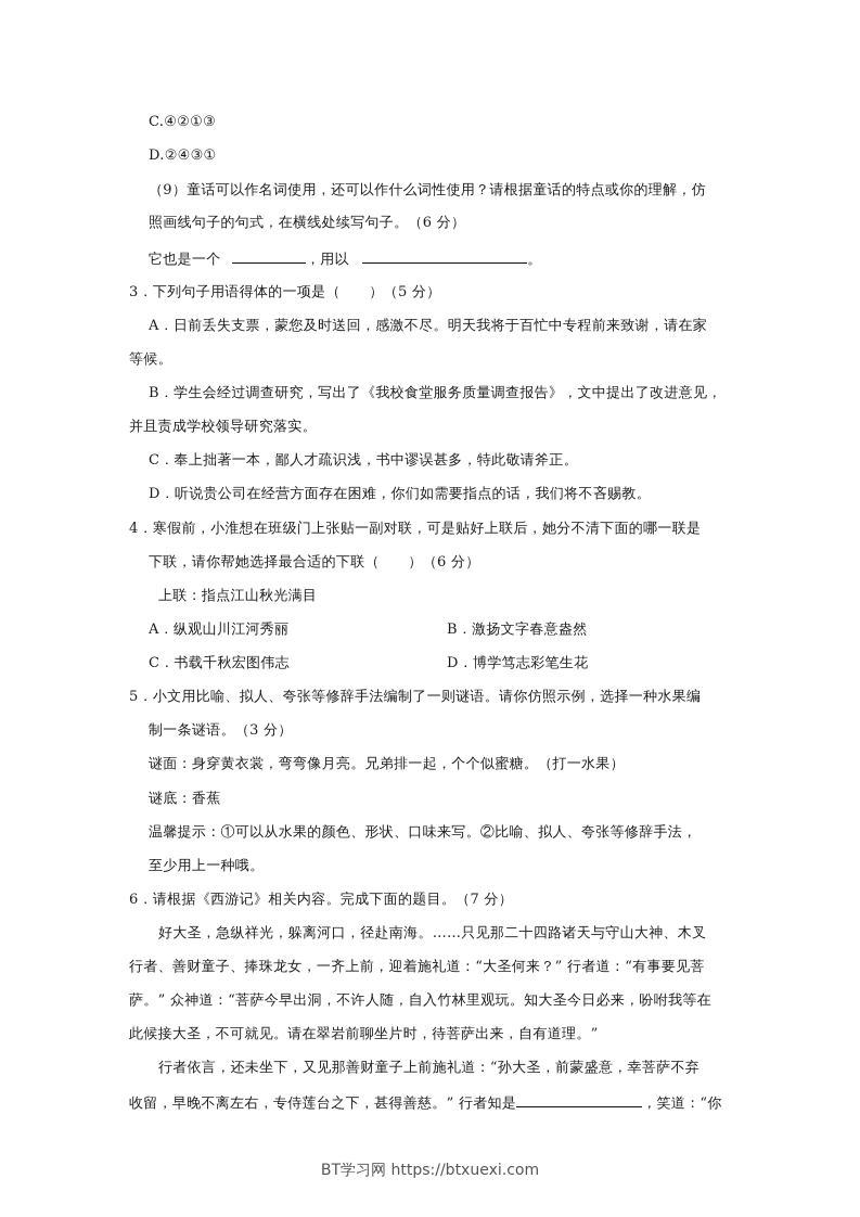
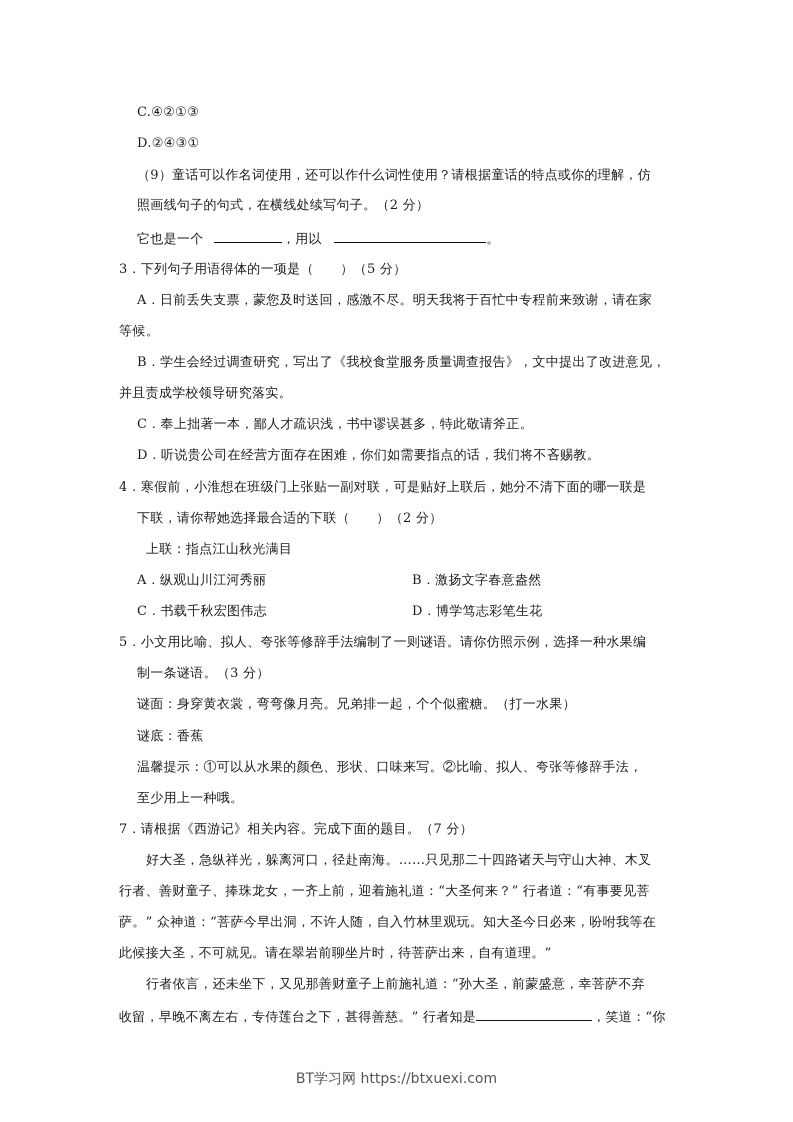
  C.④②①③
  D.②④③①
  （9）童话可以作名词使用，还可以作什么词性使用？请根据童话的特点或你的理解，仿
- 照画线句子的句式，在横线处续写句子。（6 分）
+ 照画线句子的句式，在横线处续写句子。（2 分）
  它也是一个 ，用以 。
  3．下列句子用语得体的一项是（ ）（5 分）
  A．日前丢失支票，蒙您及时送回，感激不尽。明天我将于百忙中专程前来致谢，请在家
  等候。
  B．学生会经过调查研究，写出了《我校食堂服务质量调查报告》，文中提出了改进意见，
  并且责成学校领导研究落实。
  C．奉上拙著一本，鄙人才疏识浅，书中谬误甚多，特此敬请斧正。
  D．听说贵公司在经营方面存在困难，你们如需要指点的话，我们将不吝赐教。
  4．寒假前，小淮想在班级门上张贴一副对联，可是贴好上联后，她分不清下面的哪一联是
- 下联，请你帮她选择最合适的下联（ ）（6 分）
+ 下联，请你帮她选择最合适的下联（ ）（2 分）
  上联：指点江山秋光满目
  A．纵观山川江河秀丽
  B．激扬文字春意盎然
  C．书载千秋宏图伟志
  D．博学笃志彩笔生花
  5．小文用比喻、拟人、夸张等修辞手法编制了一则谜语。请你仿照示例，选择一种水果编
  制一条谜语。（3 分）
  谜面：身穿黄衣裳，弯弯像月亮。兄弟排一起，个个似蜜糖。（打一水果）
  谜底：香蕉
  温馨提示：①可以从水果的颜色、形状、口味来写。②比喻、拟人、夸张等修辞手法，
  至少用上一种哦。
- 6．请根据《西游记》相关内容。完成下面的题目。（7 分）
+ 7．请根据《西游记》相关内容。完成下面的题目。（7 分）
  好大圣，急纵祥光，躲离河口，径赴南海。……只见那二十四路诸天与守山大神、木叉
  行者、善财童子、捧珠龙女，一齐上前，迎着施礼道：“大圣何来？” 行者道：“有事要见菩
  萨。” 众神道：“菩萨今早出洞，不许人随，自入竹林里观玩。知大圣今日必来，吩咐我等在
  此候接大圣，不可就见。请在翠岩前聊坐片时，待菩萨出来，自有道理。”
  行者依言，还未坐下，又见那善财童子上前施礼道：“孙大圣，前蒙盛意，幸菩萨不弃
  收留，早晚不离左右，专侍莲台之下，甚得善慈。” 行者知是 ，笑道：“你
  BT学习网 https://btxuexi.com
